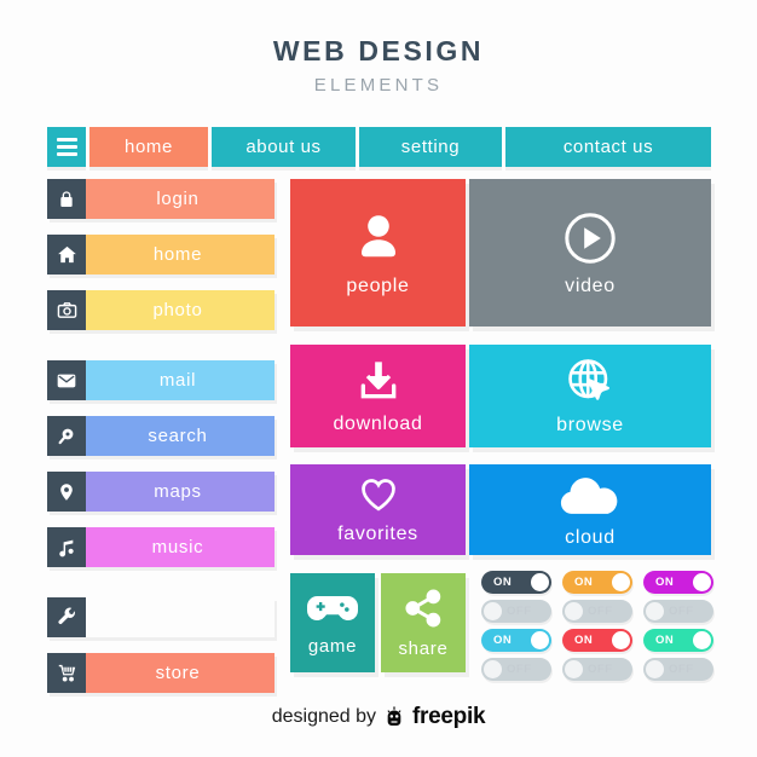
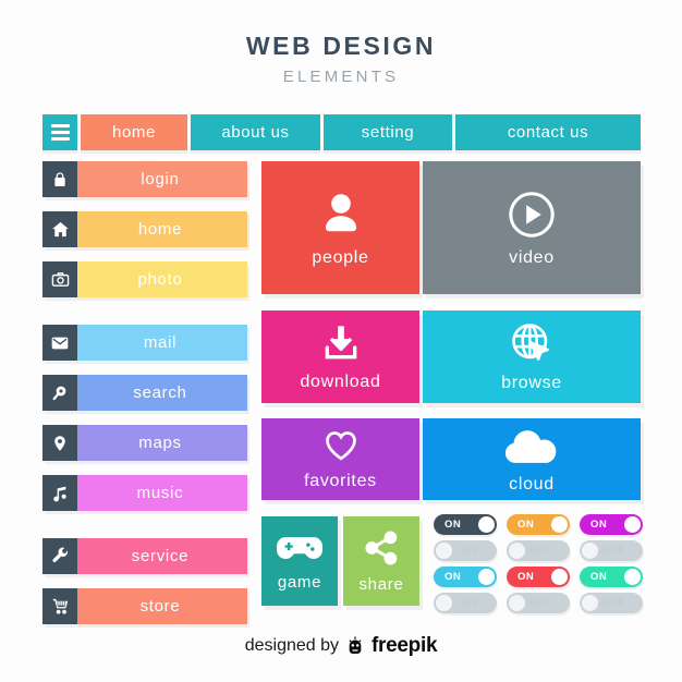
  WEB DESIGN
  ELEMENTS
  home
  about us
  setting
  contact us
  login
  home
  photo
  mail
  search
  maps
  music
+ service
  store
  people
  video
  download
  browse
  favorites
  cloud
  game
  share
  ON
  ON
  ON
  ON
  ON
  ON
  designed by
  freepik
